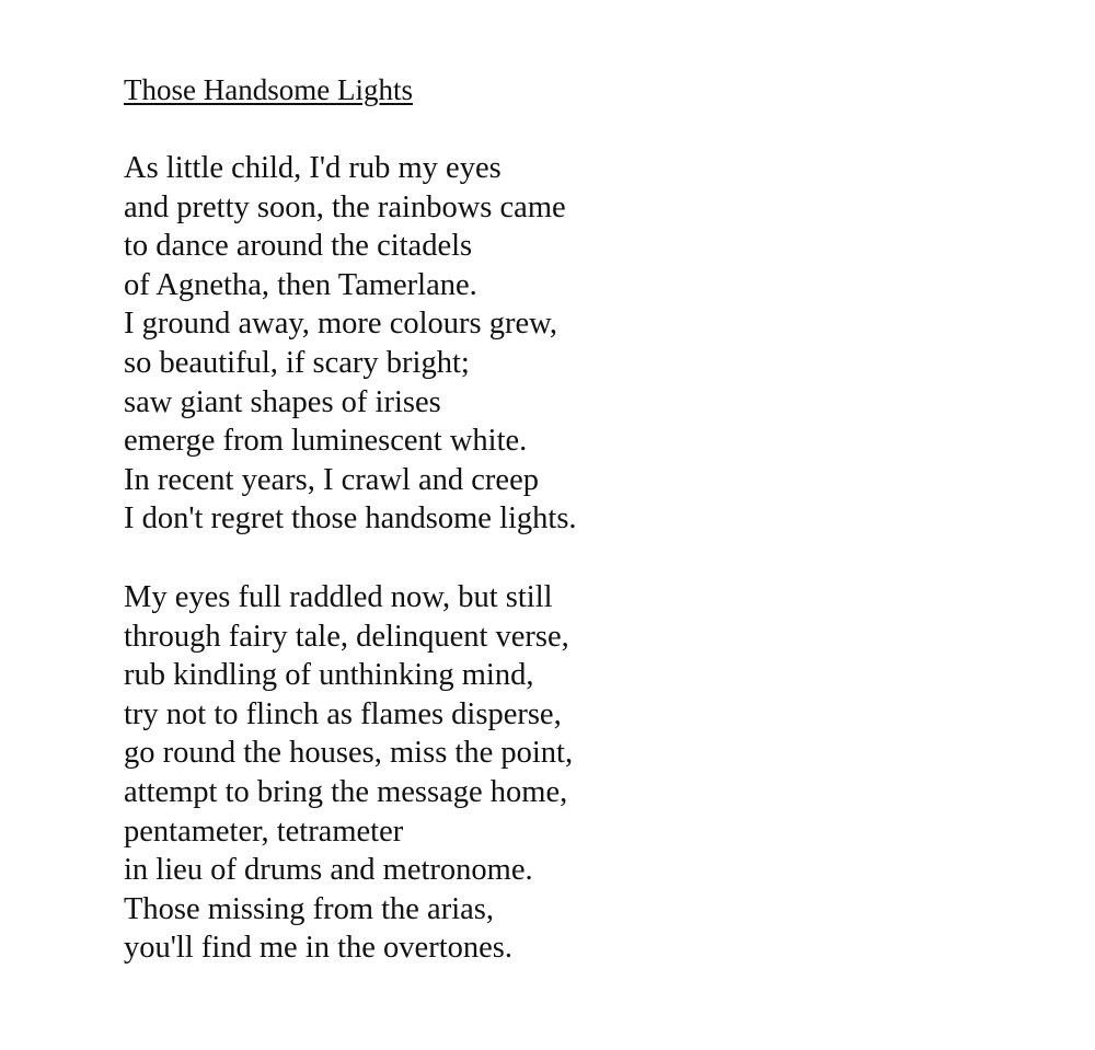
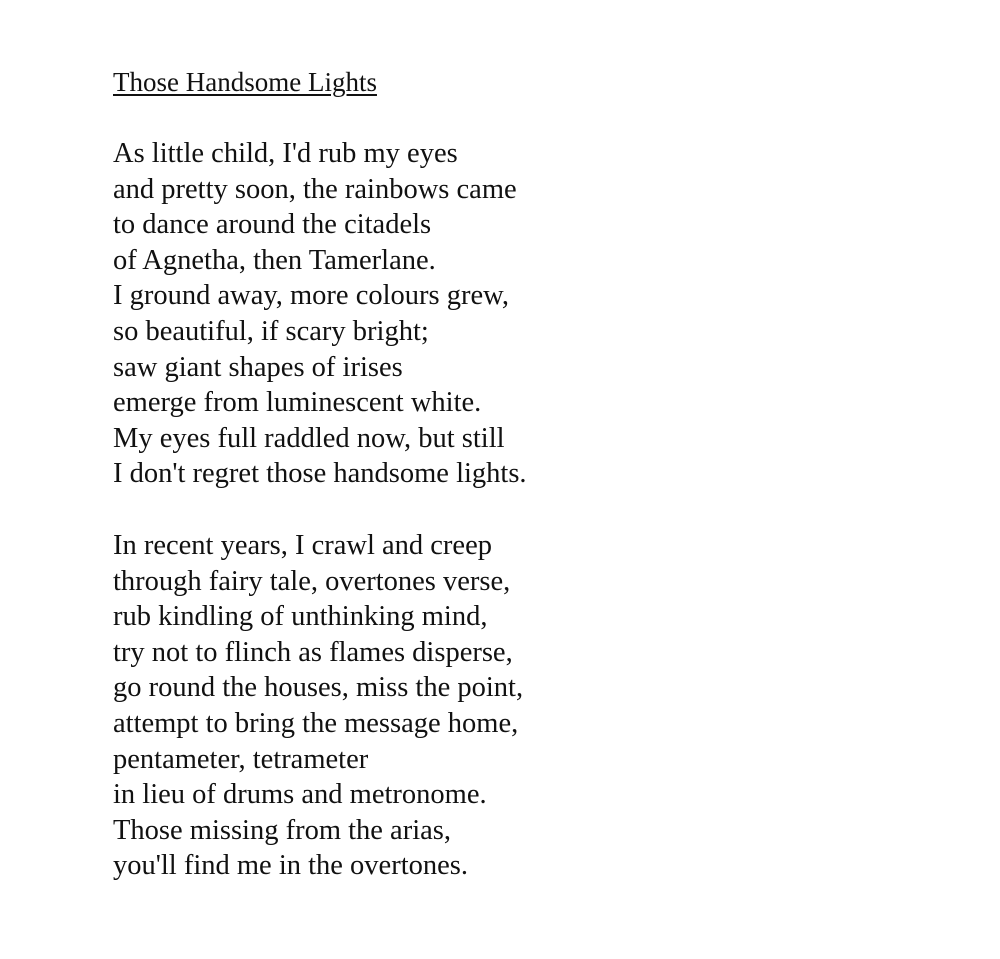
  Those Handsome Lights
  As little child, I'd rub my eyes
  and pretty soon, the rainbows came
  to dance around the citadels
  of Agnetha, then Tamerlane.
  I ground away, more colours grew,
  so beautiful, if scary bright;
  saw giant shapes of irises
  emerge from luminescent white.
- In recent years, I crawl and creep
+ My eyes full raddled now, but still
  I don't regret those handsome lights.
- My eyes full raddled now, but still
+ In recent years, I crawl and creep
- through fairy tale, delinquent verse,
+ through fairy tale, overtones verse,
  rub kindling of unthinking mind,
  try not to flinch as flames disperse,
  go round the houses, miss the point,
  attempt to bring the message home,
  pentameter, tetrameter
  in lieu of drums and metronome.
  Those missing from the arias,
  you'll find me in the overtones.
